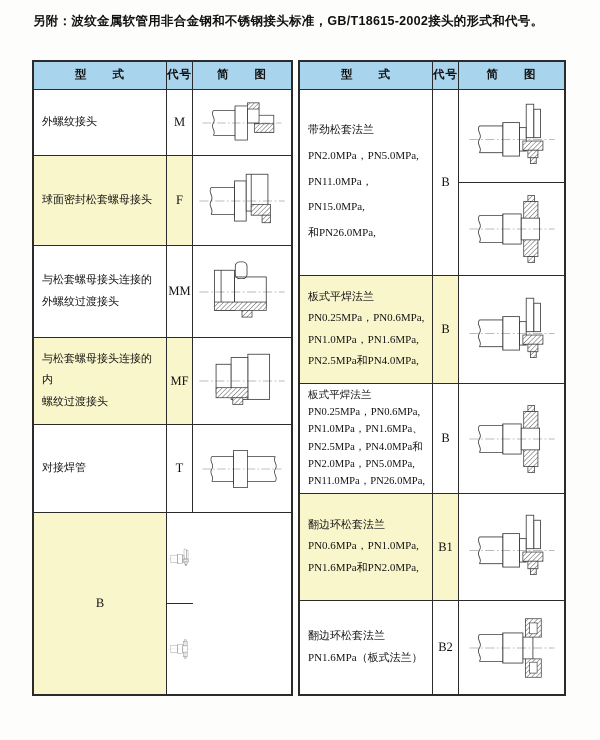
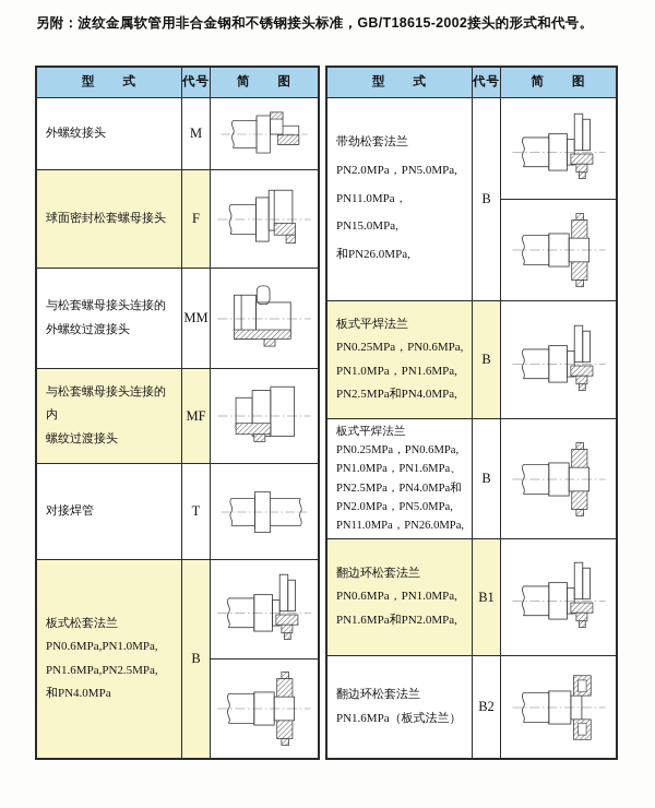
  另附：波纹金属软管用非合金钢和不锈钢接头标准，GB/T18615-2002接头的形式和代号。
  型 式
  代号
  简 图
  外螺纹接头
  M
  球面密封松套螺母接头
  F
  与松套螺母接头连接的
  外螺纹过渡接头
  MM
  与松套螺母接头连接的内
  螺纹过渡接头
  MF
  对接焊管
  T
+ 板式松套法兰
+ PN0.6MPa,PN1.0MPa,
+ PN1.6MPa,PN2.5MPa,
+ 和PN4.0MPa
  B
  型 式
  代号
  简 图
  带劲松套法兰
  PN2.0MPa，PN5.0MPa,
  PN11.0MPa，PN15.0MPa,
  和PN26.0MPa,
  B
  板式平焊法兰
  PN0.25MPa，PN0.6MPa,
  PN1.0MPa，PN1.6MPa,
  PN2.5MPa和PN4.0MPa,
  B
  板式平焊法兰
  PN0.25MPa，PN0.6MPa,
  PN1.0MPa，PN1.6MPa、
  PN2.5MPa，PN4.0MPa和
  PN2.0MPa，PN5.0MPa,
  PN11.0MPa，PN26.0MPa,
  B
  翻边环松套法兰
  PN0.6MPa，PN1.0MPa,
  PN1.6MPa和PN2.0MPa,
  B1
  翻边环松套法兰
  PN1.6MPa（板式法兰）
  B2
